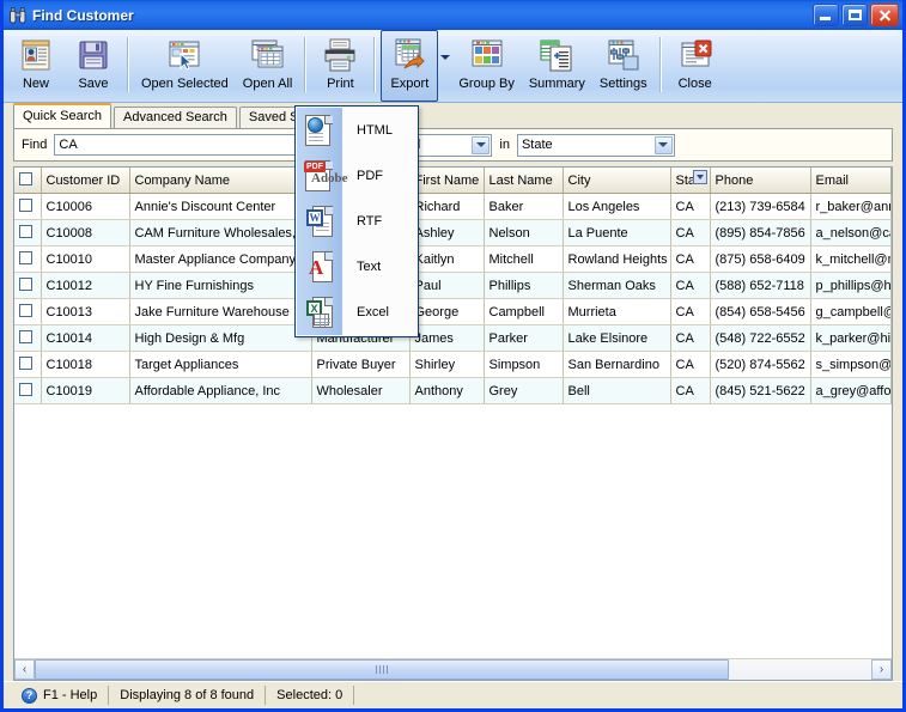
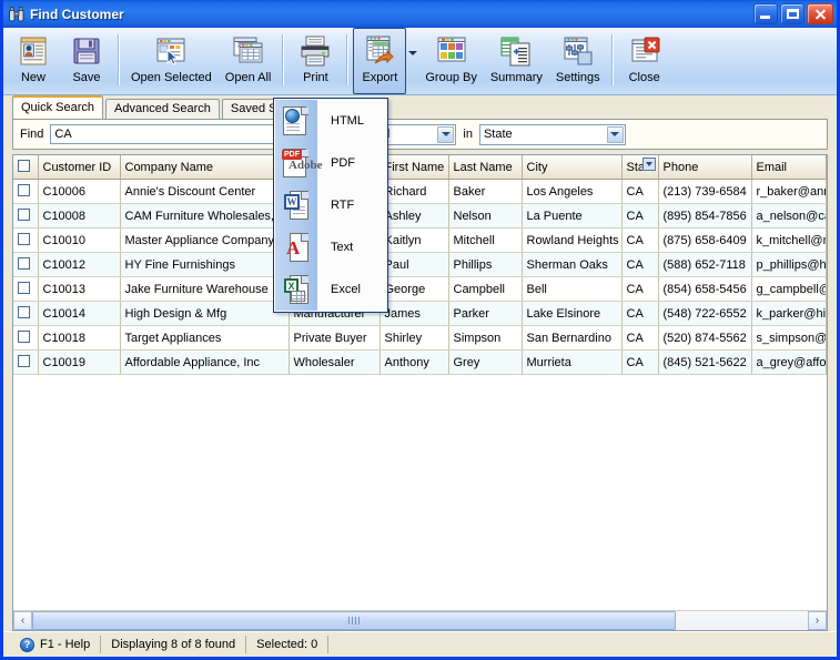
  Find Customer
  New
  Save
  Open Selected
  Open All
  Print
  Export
  Group By
  Summary
  Settings
  Close
  Quick Search
  Advanced Search
  Find
  CA
  in
  State
  	Customer ID	Company Name		irst Name	Last Name	City	St	Phone	Email
  	C10006	Annie's Discount Center		Richard	Baker	Los Angeles	CA	(213) 739-6584	r_baker@an
  	C10008	CAM Furniture Wholesales		Ashley	Nelson	La Puente	CA	(895) 854-7856	a_nelson@c
  	C10010	Master Appliance Company		Kaitlyn	Mitchell	Rowland Heights	CA	(875) 658-6409	k_mitchell@
  	C10012	HY Fine Furnishings		Paul	Phillips	Sherman Oaks	CA	(588) 652-7118	p_phillips@h
- 	C10013	Jake Furniture Warehouse		George	Campbell	Murrieta	CA	(854) 658-5456	g_campbell@
+ 	C10013	Jake Furniture Warehouse		George	Campbell	Bell	CA	(854) 658-5456	g_campbell@
  	C10014	High Design & Mfg	Manufacturer	James	Parker	Lake Elsinore	CA	(548) 722-6552	k_parker@hi
  	C10018	Target Appliances	Private Buyer	Shirley	Simpson	San Bernardino	CA	(520) 874-5562	s_simpson@
- 	C10019	Affordable Appliance, Inc	Wholesaler	Anthony	Grey	Bell	CA	(845) 521-5622	a_grey@affo
+ 	C10019	Affordable Appliance, Inc	Wholesaler	Anthony	Grey	Murrieta	CA	(845) 521-5622	a_grey@affo
  ‹
  ›
  ?
  F1 - Help
  Displaying 8 of 8 found
  Selected: 0
  HTML
  Adobe
  PDF
  W
  RTF
  A
  Text
  X
  Excel
